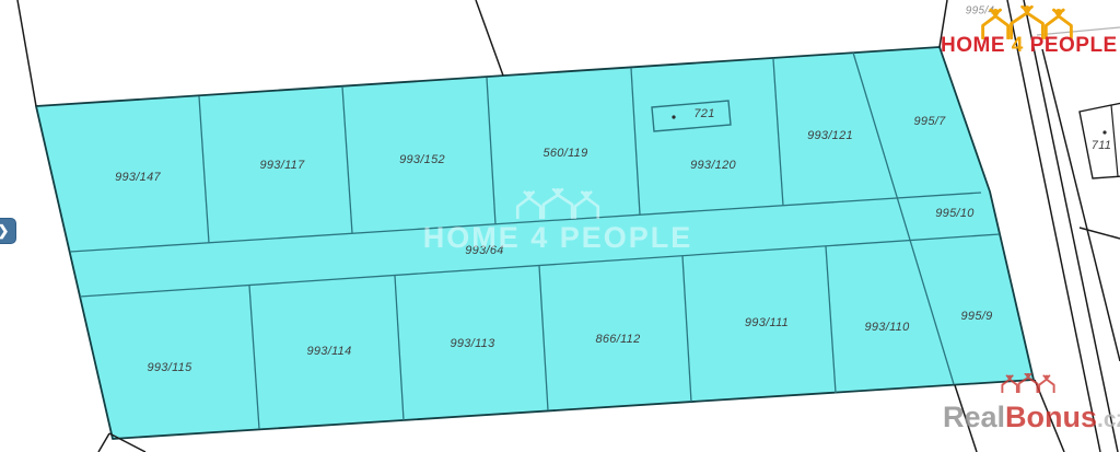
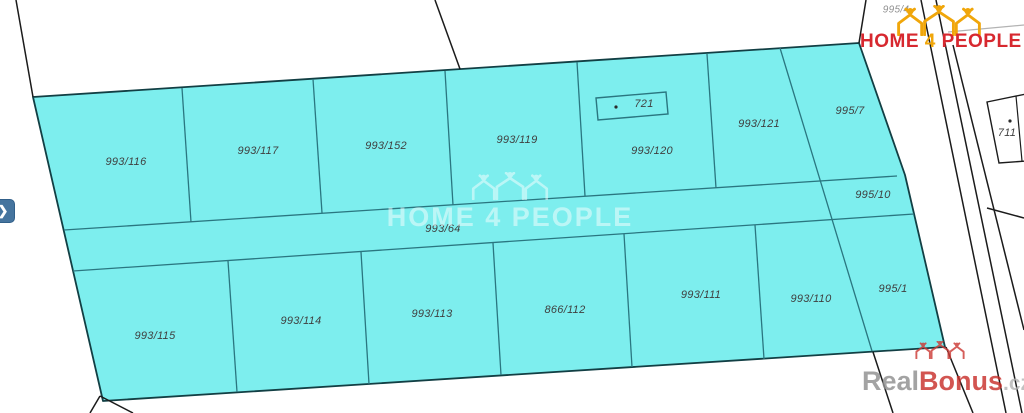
- 993/147
+ 993/116
  993/117
  993/152
- 560/119
+ 993/119
  993/120
  993/121
  995/7
  993/64
  995/10
  993/115
  993/114
  993/113
  866/112
  993/111
  993/110
- 995/9
+ 995/1
  721
  711
  995/
  HOME 4 PEOPLE
  HOME 4 PEOPLE
  RealBonus.c
  ❯
